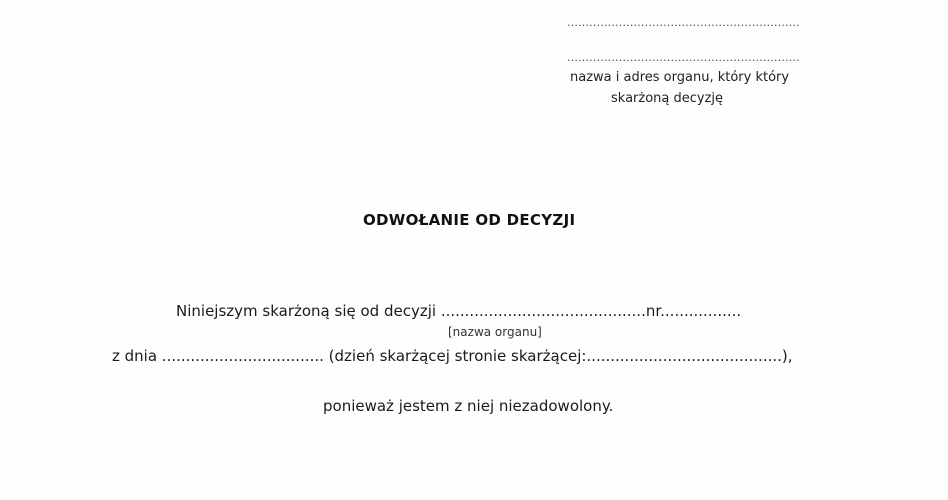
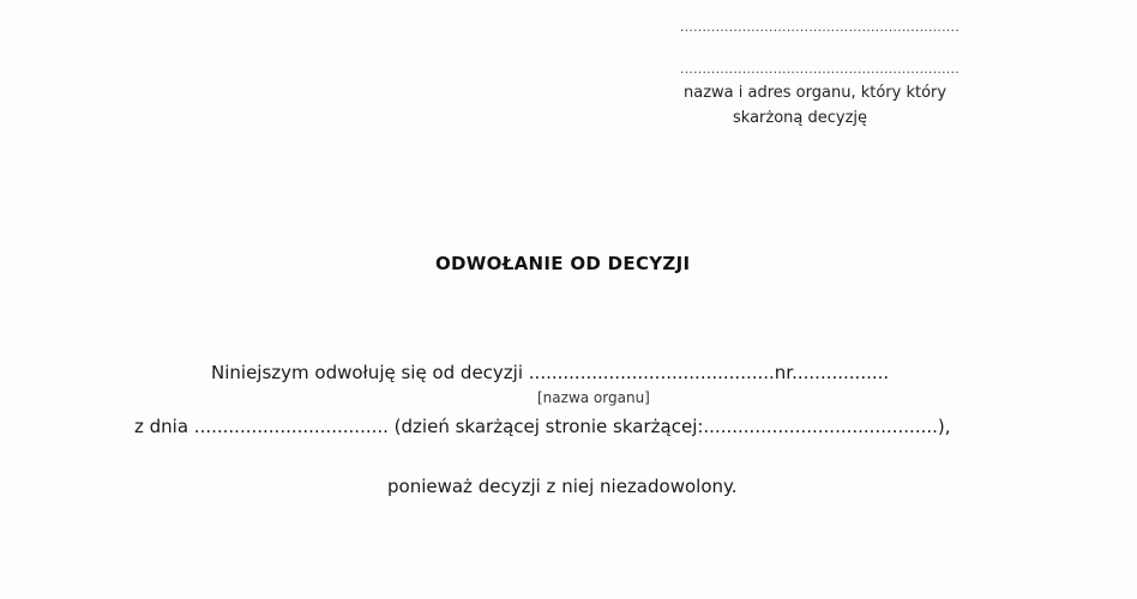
  ...............................................................
  ...............................................................
  nazwa i adres organu, który który
  skarżoną decyzję
  ODWOŁANIE OD DECYZJI
- Niniejszym skarżoną się od decyzji ...........................................nr.................
+ Niniejszym odwołuję się od decyzji ...........................................nr.................
  [nazwa organu]
  z dnia .................................. (dzień skarżącej stronie skarżącej:.........................................),
- ponieważ jestem z niej niezadowolony.
+ ponieważ decyzji z niej niezadowolony.
